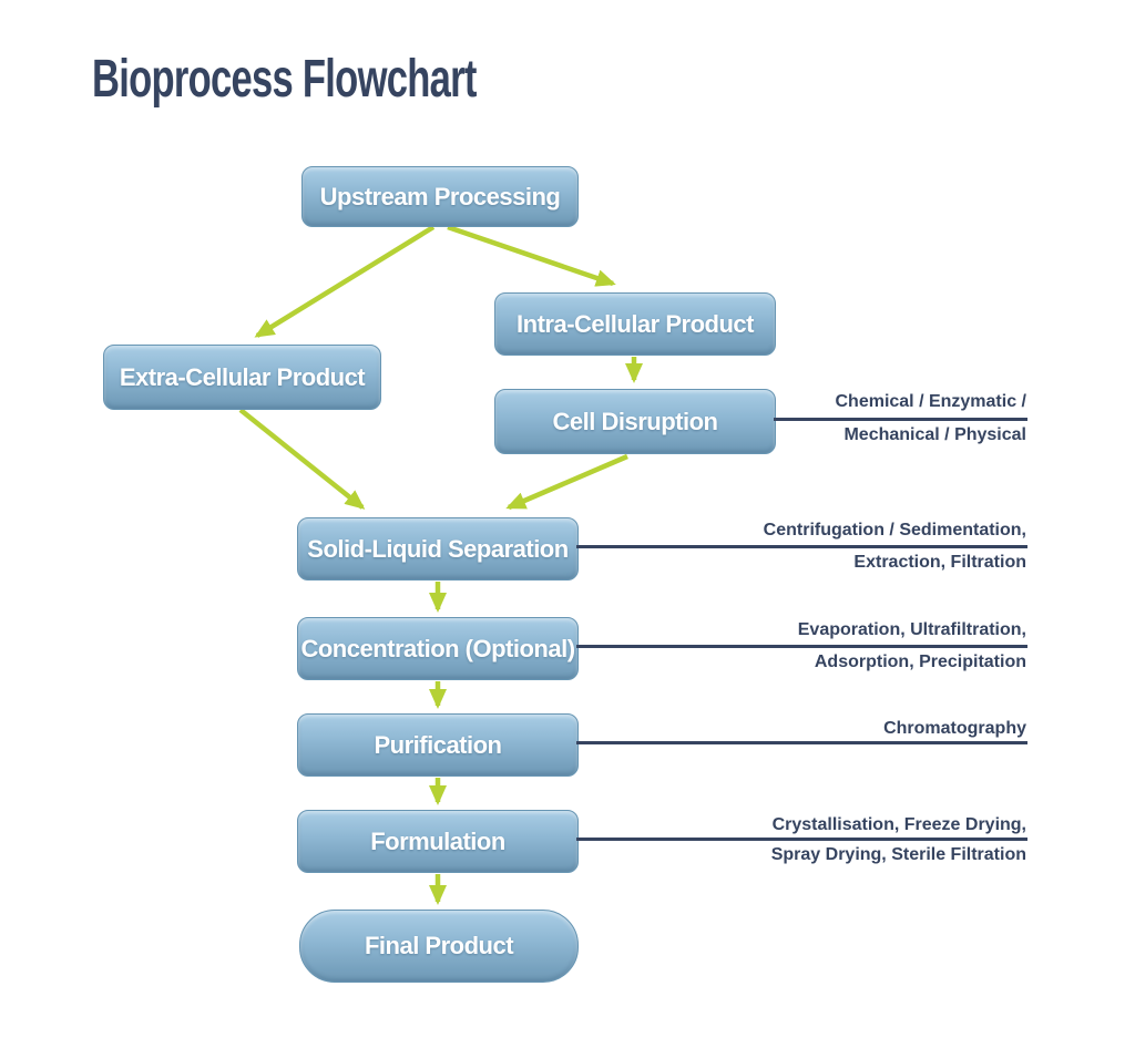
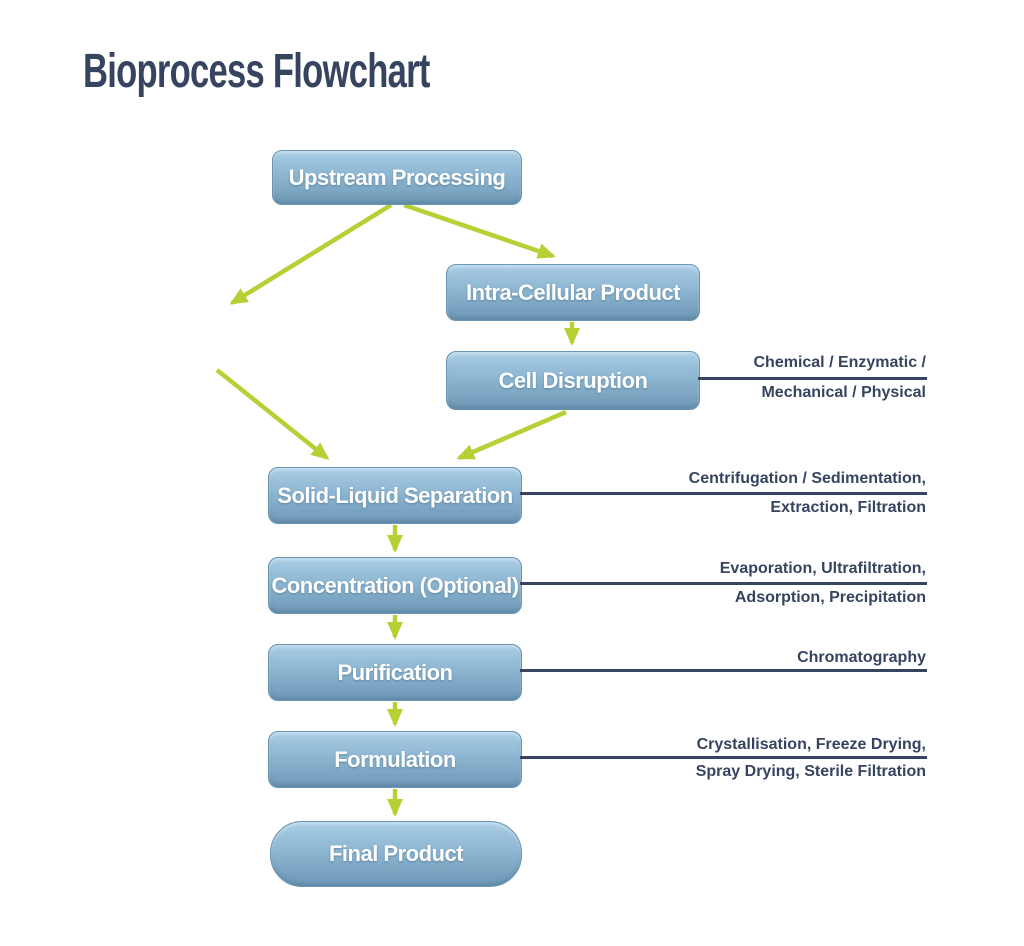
  Bioprocess Flowchart
  Upstream Processing
  Intra-Cellular Product
- Extra-Cellular Product
  Cell Disruption
  Solid-Liquid Separation
  Concentration (Optional)
  Purification
  Formulation
  Final Product
  Chemical / Enzymatic /
  Mechanical / Physical
  Centrifugation / Sedimentation,
  Extraction, Filtration
  Evaporation, Ultrafiltration,
  Adsorption, Precipitation
  Chromatography
  Crystallisation, Freeze Drying,
  Spray Drying, Sterile Filtration
